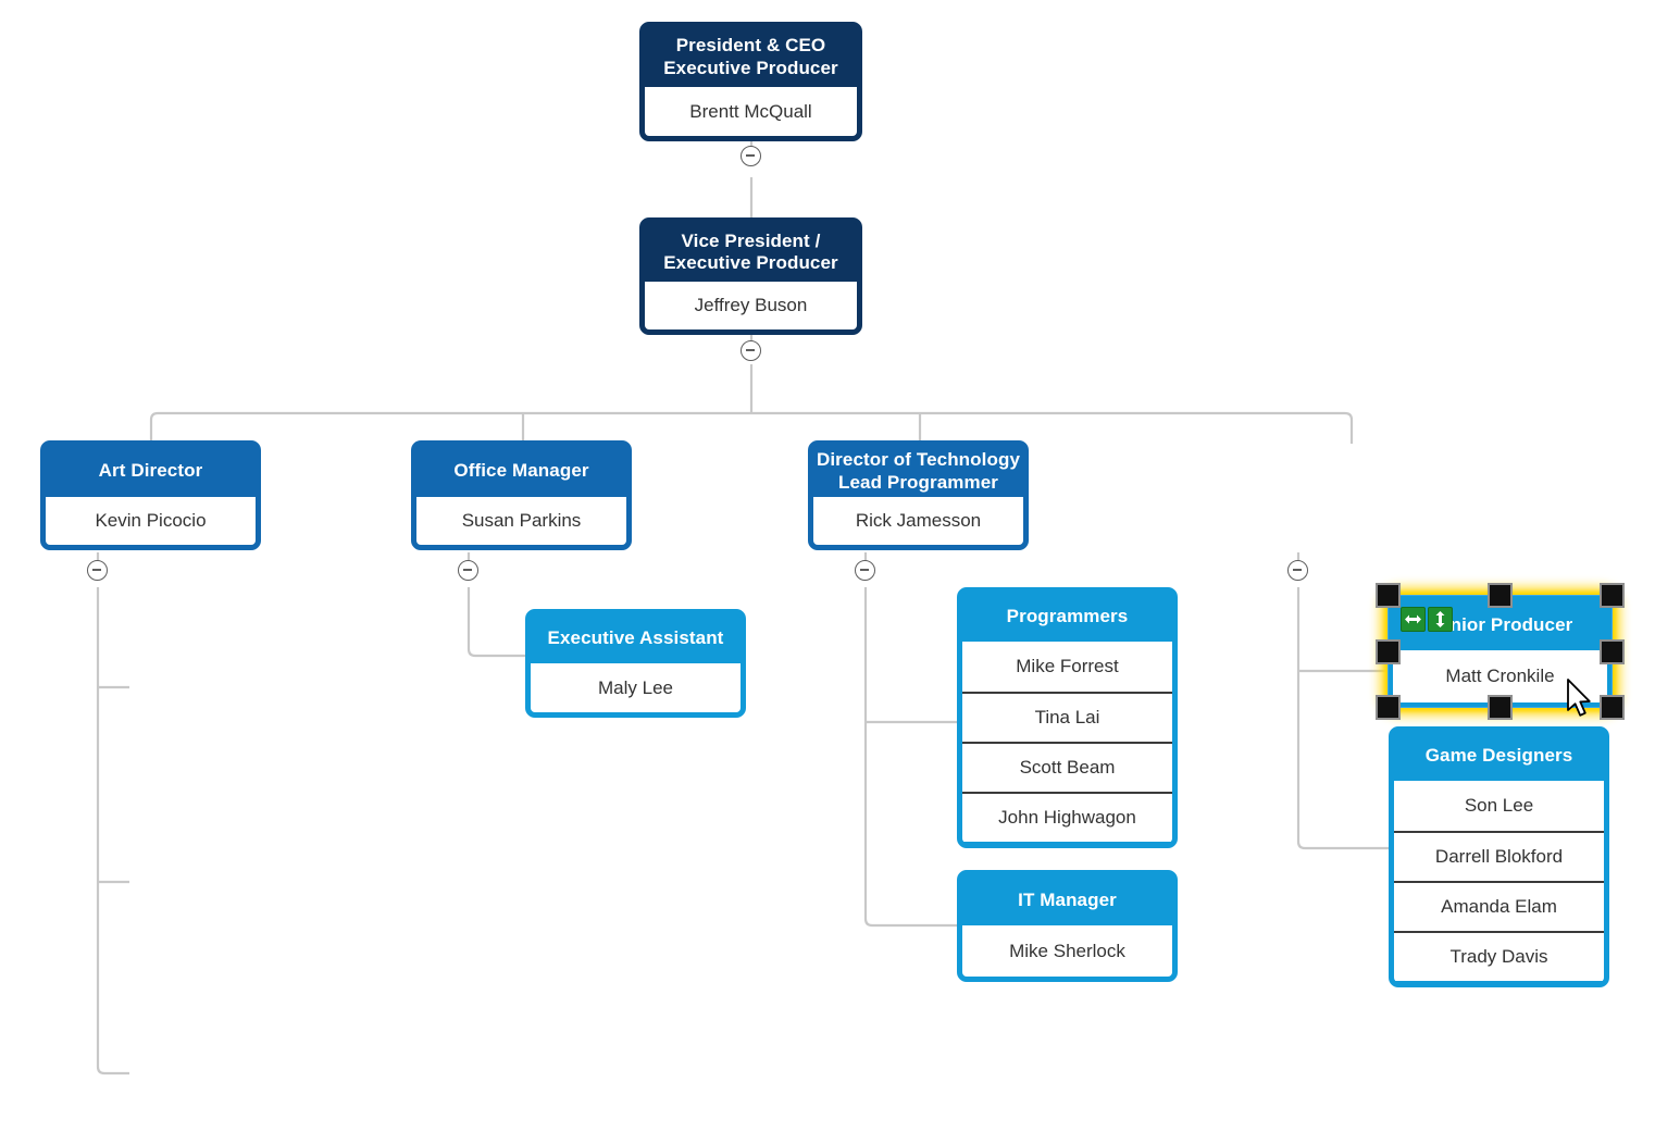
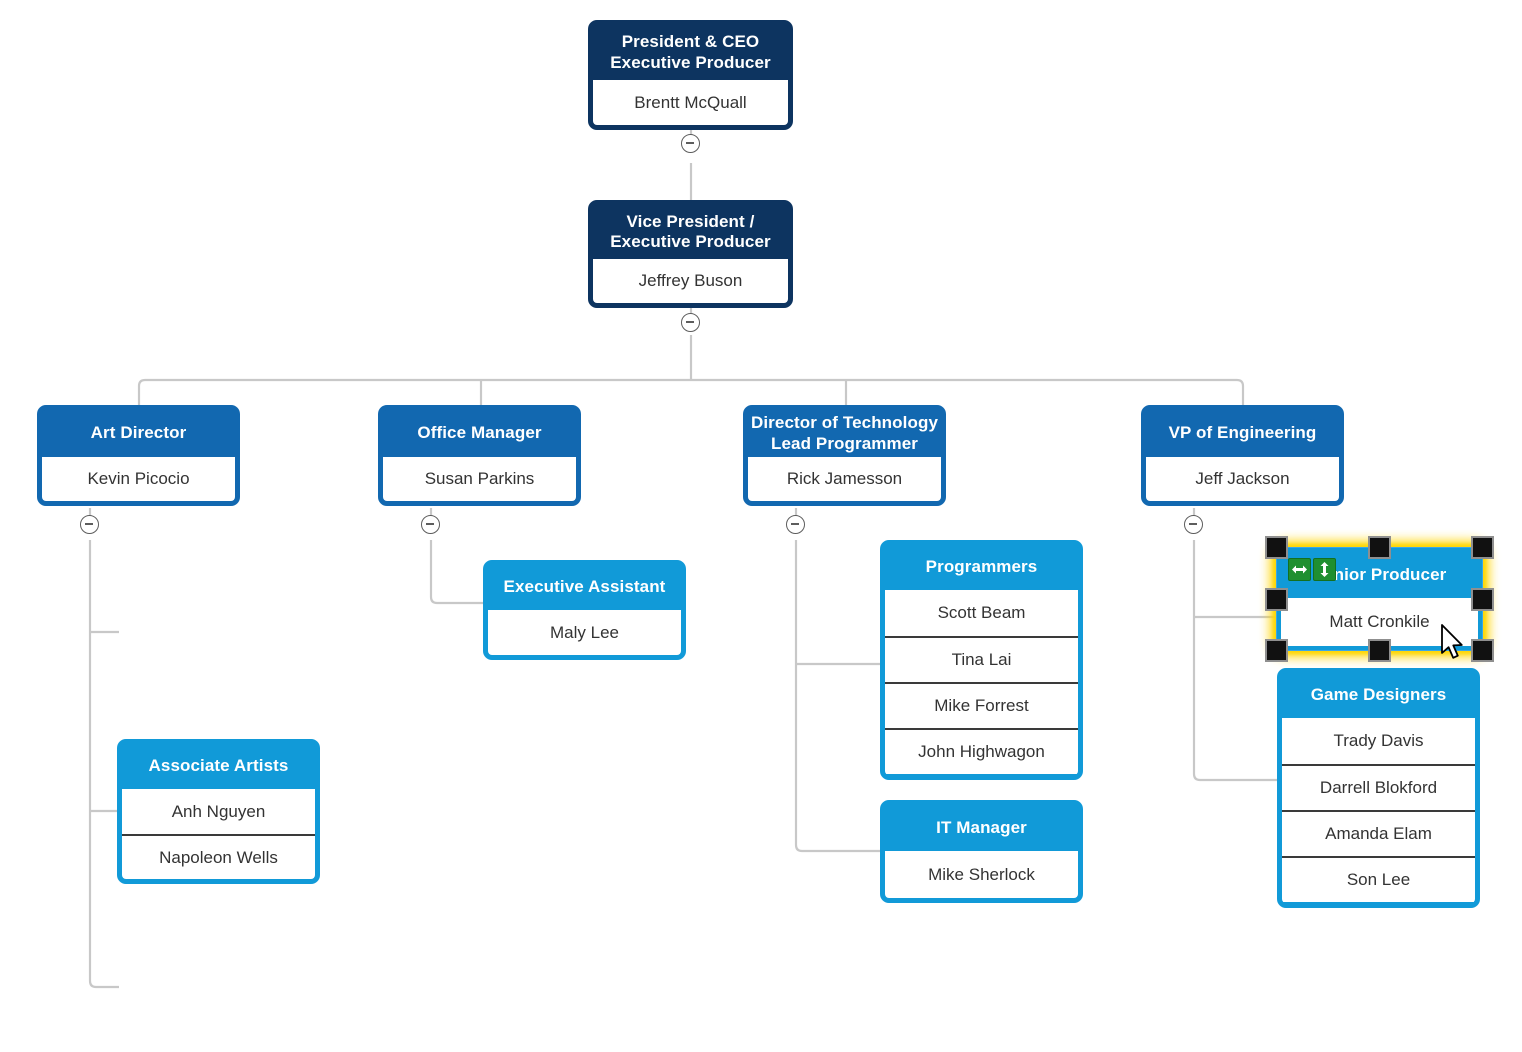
  President & CEO
  Executive Producer
  Brentt McQuall
  Vice President /
  Executive Producer
  Jeffrey Buson
  Art Director
  Kevin Picocio
  Office Manager
  Susan Parkins
  Director of Technology
  Lead Programmer
  Rick Jamesson
+ VP of Engineering
+ Jeff Jackson
+ Associate Artists
+ Anh Nguyen
+ Napoleon Wells
  Executive Assistant
  Maly Lee
  Programmers
- Mike Forrest
+ Scott Beam
  Tina Lai
- Scott Beam
+ Mike Forrest
  John Highwagon
  IT Manager
  Mike Sherlock
  nior Producer
  Matt Cronkile
  Game Designers
- Son Lee
+ Trady Davis
  Darrell Blokford
  Amanda Elam
- Trady Davis
+ Son Lee
